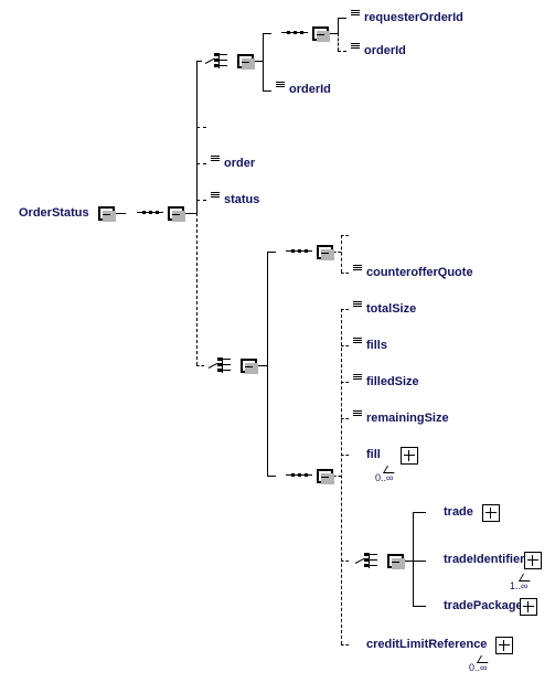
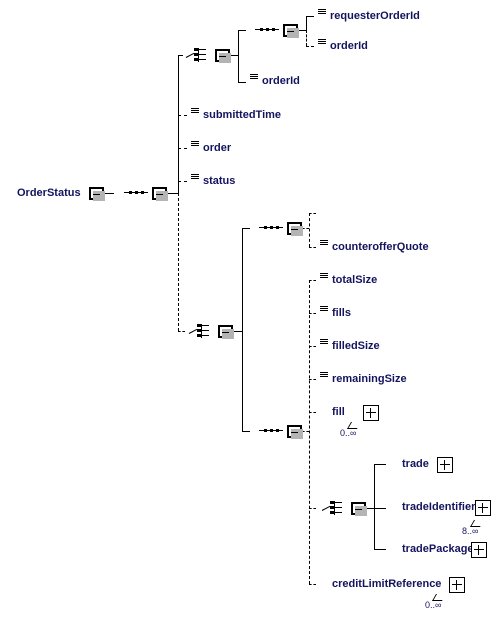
  OrderStatus
  requesterOrderId
  orderId
  orderId
+ submittedTime
  order
  status
  counterofferQuote
  totalSize
  fills
  filledSize
  remainingSize
  fill
  0..∞
  trade
  tradeIdentifier
- 1..∞
+ 8..∞
  tradePackag
  creditLimitReference
  0..∞
